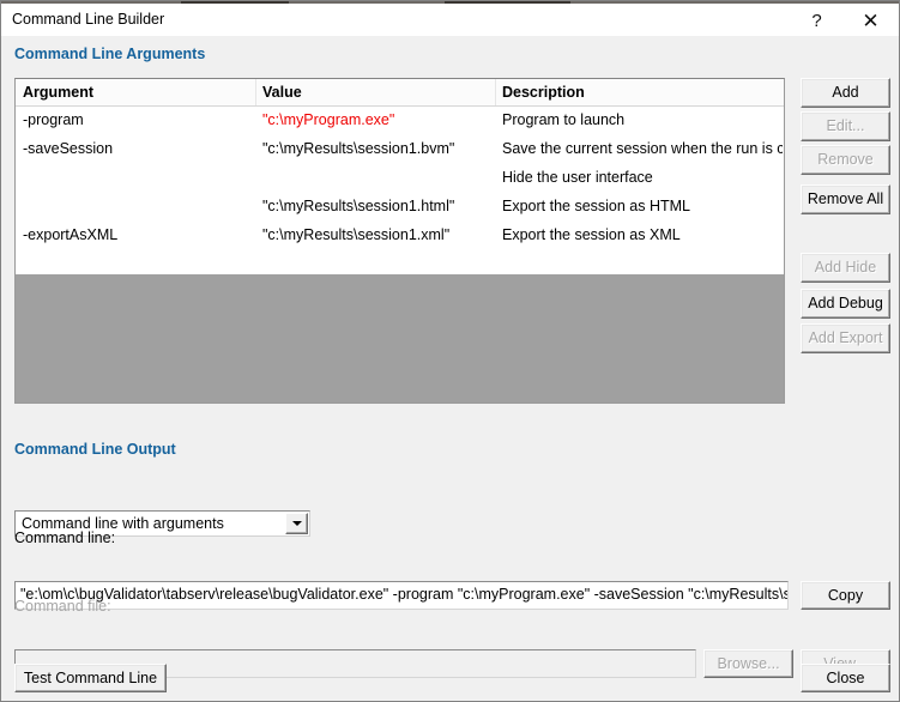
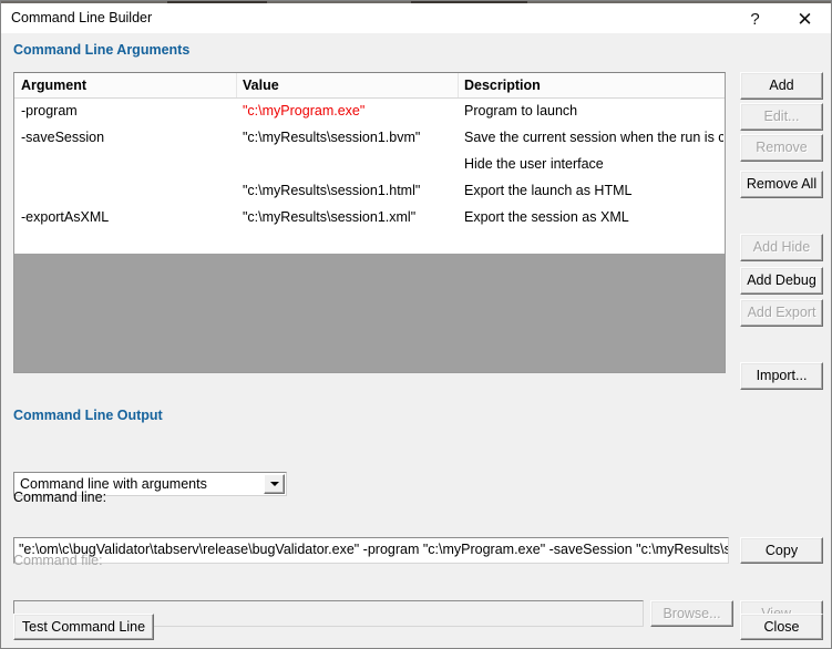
  Command Line Builder
  ?
  ✕
  Command Line Arguments
  Argument
  Value
  Description
  -program
  "c:\myProgram.exe"
  Program to launch
  -saveSession
  "c:\myResults\session1.bvm"
  Save the current session when the run is c
  Hide the user interface
  "c:\myResults\session1.html"
- Export the session as HTML
+ Export the launch as HTML
  -exportAsXML
  "c:\myResults\session1.xml"
  Export the session as XML
  Add
  Edit...
  Remove
  Remove All
  Add Hide
  Add Debug
  Add Export
+ Import...
  Command Line Output
  Command line with arguments
  Command line:
  "e:\om\c\bugValidator\tabserv\release\bugValidator.exe" -program "c:\myProgram.exe" -saveSession "c:\myResults\s
  Copy
  Command file:
  Browse...
  Test Command Line
  Close
